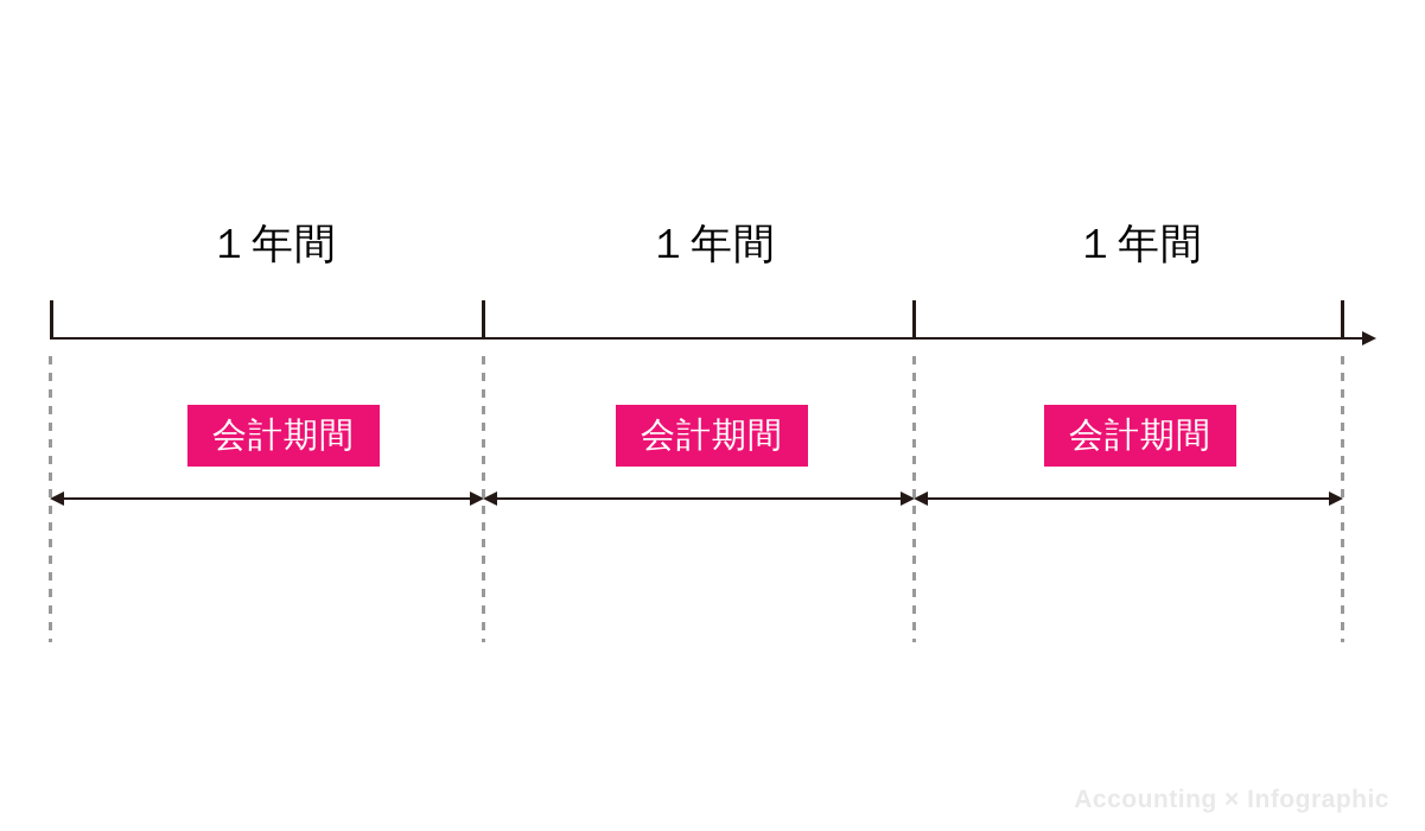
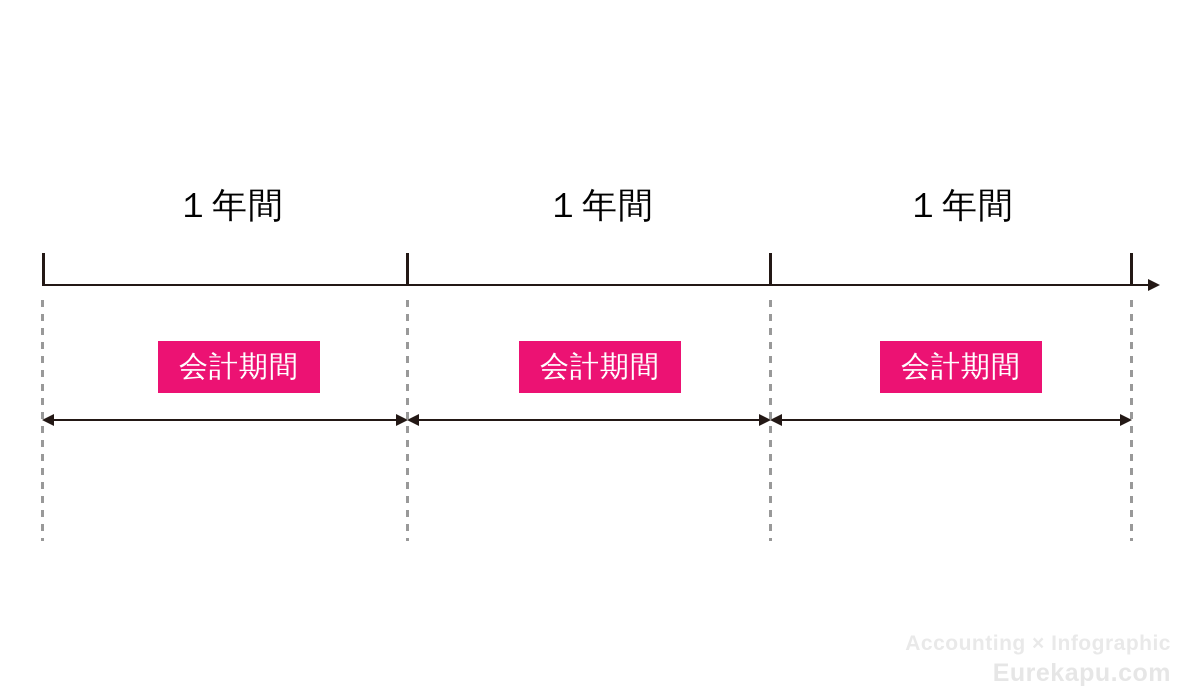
  １年間
  １年間
  １年間
  会計期間
  会計期間
  会計期間
+ Eurekapu.com
